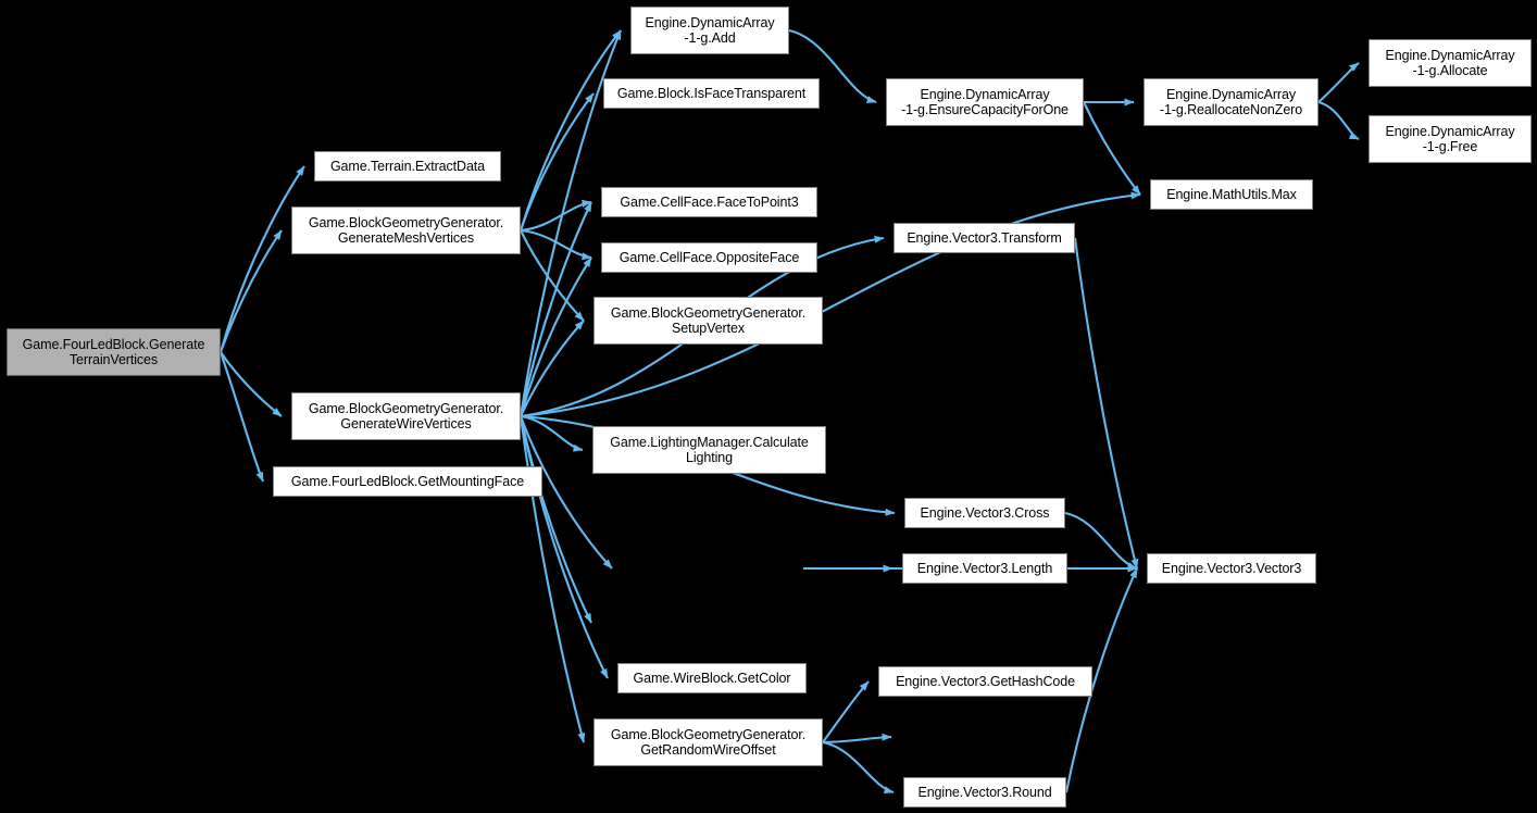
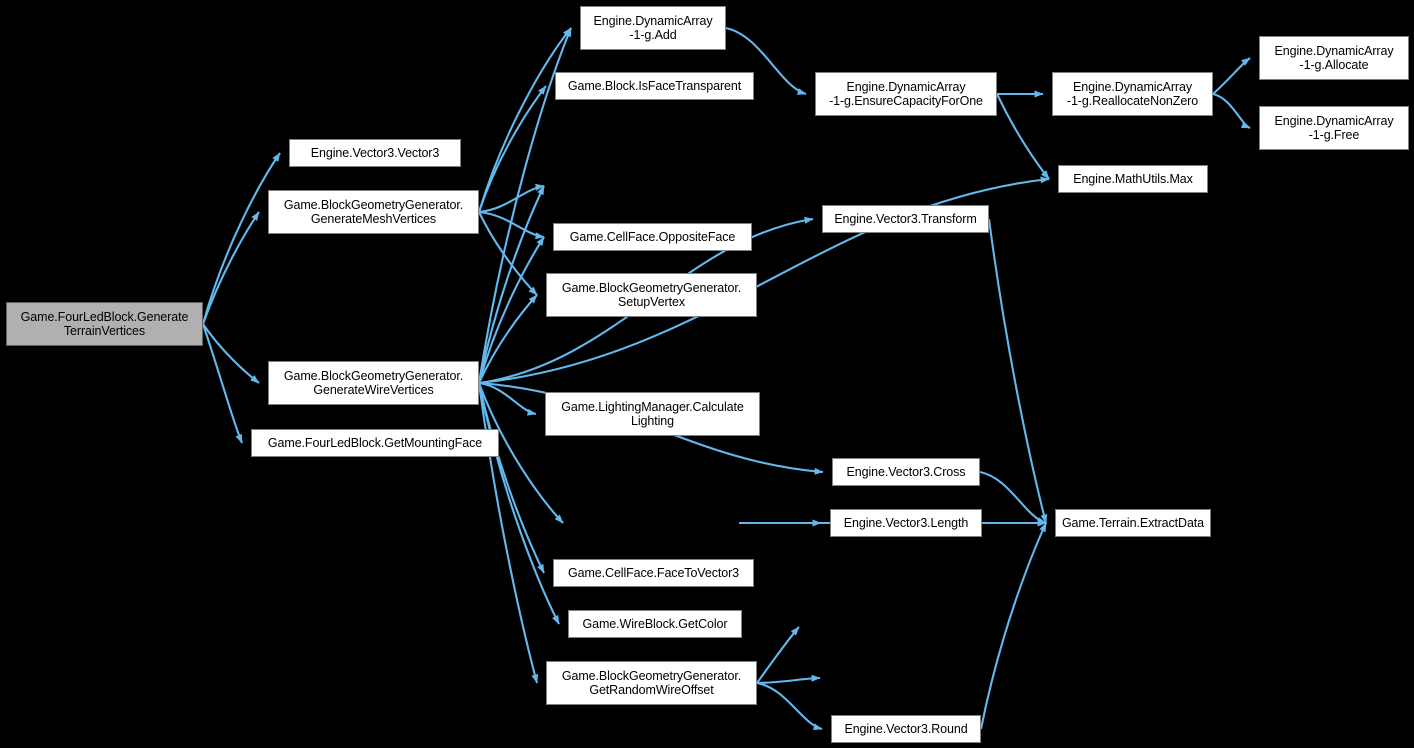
  Game.FourLedBlock.Generate
  TerrainVertices
- Game.Terrain.ExtractData
+ Engine.Vector3.Vector3
  Game.BlockGeometryGenerator.
  GenerateMeshVertices
  Game.BlockGeometryGenerator.
  GenerateWireVertices
  Game.FourLedBlock.GetMountingFace
  Engine.DynamicArray
  -1-g.Add
  Game.Block.IsFaceTransparent
- Game.CellFace.FaceToPoint3
  Game.CellFace.OppositeFace
  Game.BlockGeometryGenerator.
  SetupVertex
  Game.LightingManager.Calculate
  Lighting
+ Game.CellFace.FaceToVector3
  Game.WireBlock.GetColor
  Game.BlockGeometryGenerator.
  GetRandomWireOffset
  Engine.DynamicArray
  -1-g.EnsureCapacityForOne
  Engine.Vector3.Transform
  Engine.Vector3.Cross
  Engine.Vector3.Length
- Engine.Vector3.GetHashCode
  Engine.Vector3.Round
  Engine.DynamicArray
  -1-g.ReallocateNonZero
  Engine.MathUtils.Max
- Engine.Vector3.Vector3
+ Game.Terrain.ExtractData
  Engine.DynamicArray
  -1-g.Allocate
  Engine.DynamicArray
  -1-g.Free
